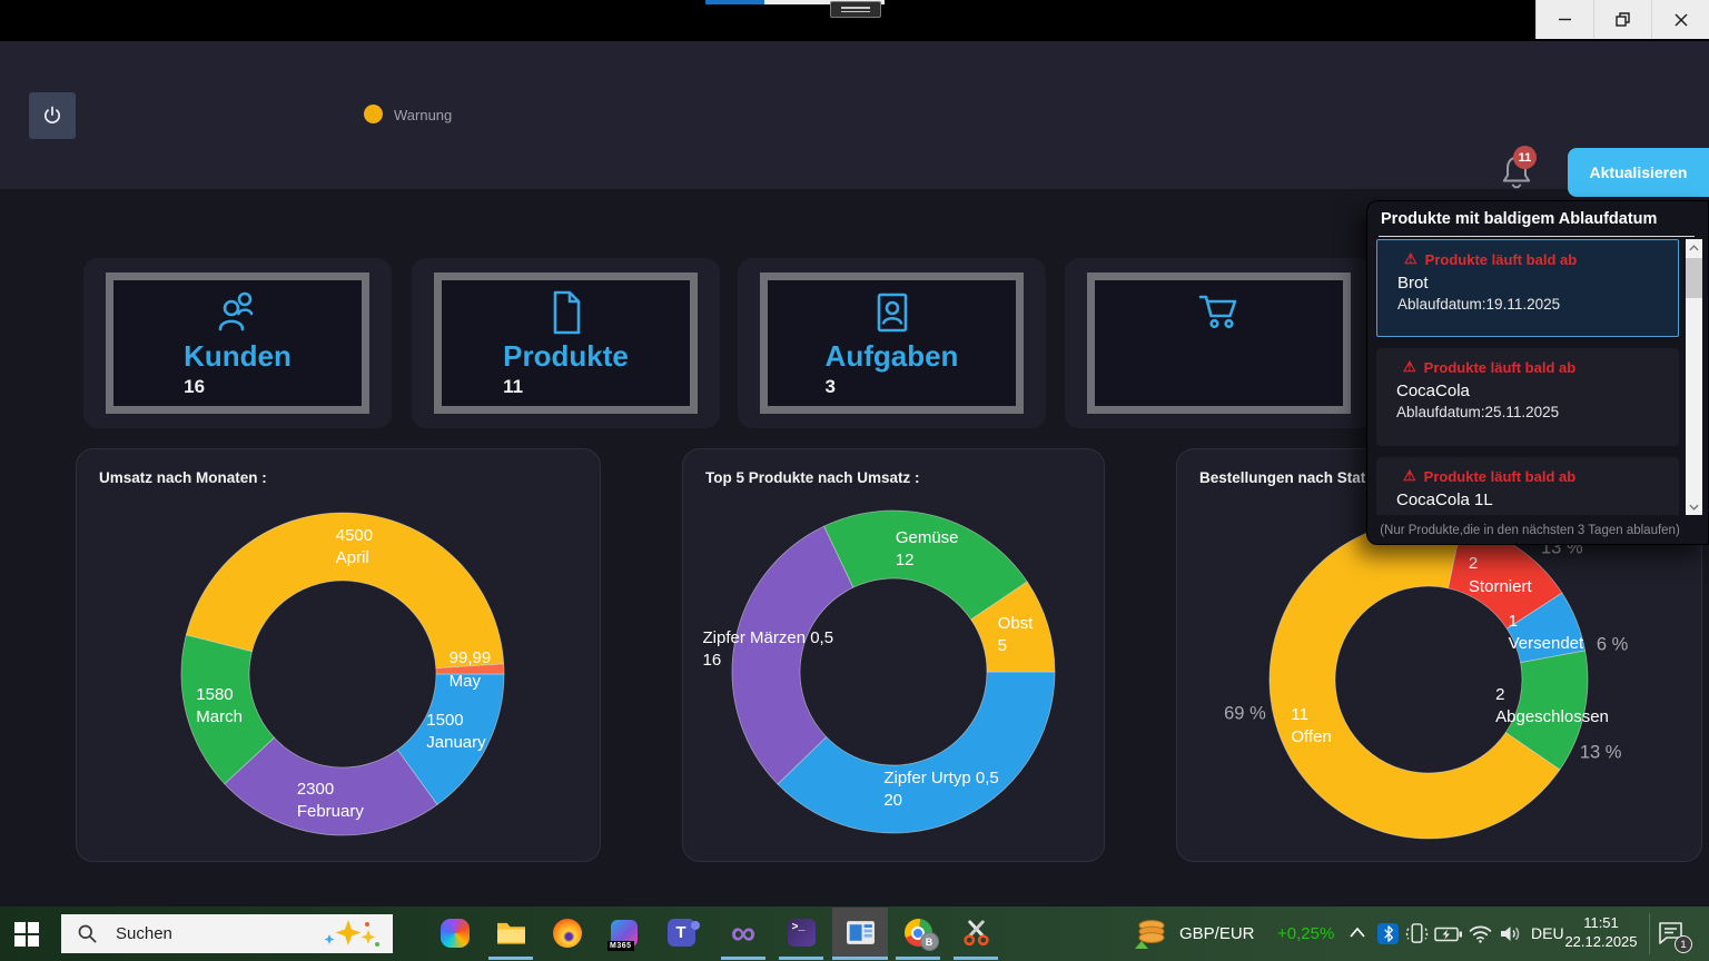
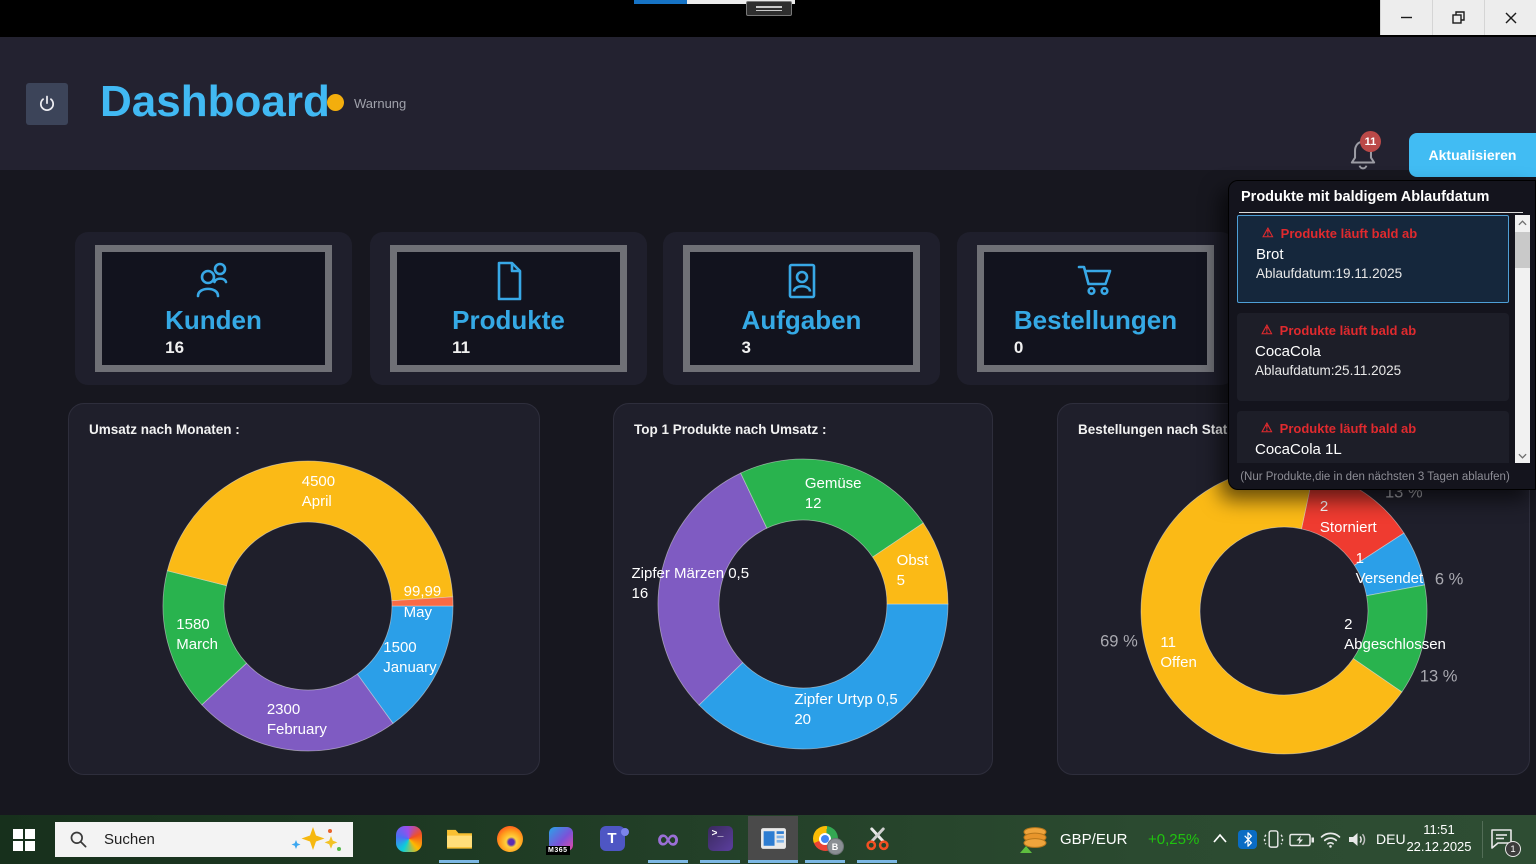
+ Dashboard
  Warnung
  11
  Aktualisieren
  Kunden
  16
  Produkte
  11
  Aufgaben
  3
+ Bestellungen
+ 0
  Umsatz nach Monaten :
  1500
  January
  2300
  February
  1580
  March
  4500
  April
  99,99
  May
- Top 5 Produkte nach Umsatz :
+ Top 1 Produkte nach Umsatz :
  Zipfer Urtyp 0,5
  20
  Zipfer Märzen 0,5
  16
  Gemüse
  12
  Obst
  5
  Bestellungen nach Stat
  2
  Storniert
  13 %
  1
  Versendet
  6 %
  2
  Abgeschlossen
  13 %
  11
  Offen
  69 %
  Produkte mit baldigem Ablaufdatum
  ⚠
  Produkte läuft bald ab
  Brot
  Ablaufdatum:19.11.2025
  ⚠
  Produkte läuft bald ab
  CocaCola
  Ablaufdatum:25.11.2025
  ⚠
  Produkte läuft bald ab
  CocaCola 1L
  (Nur Produkte,die in den nächsten 3 Tagen ablaufen)
  Suchen
  T
  ∞
  >_
  B
  GBP/EUR
  +0,25%
  DEU
  11:51
  22.12.2025
  1
